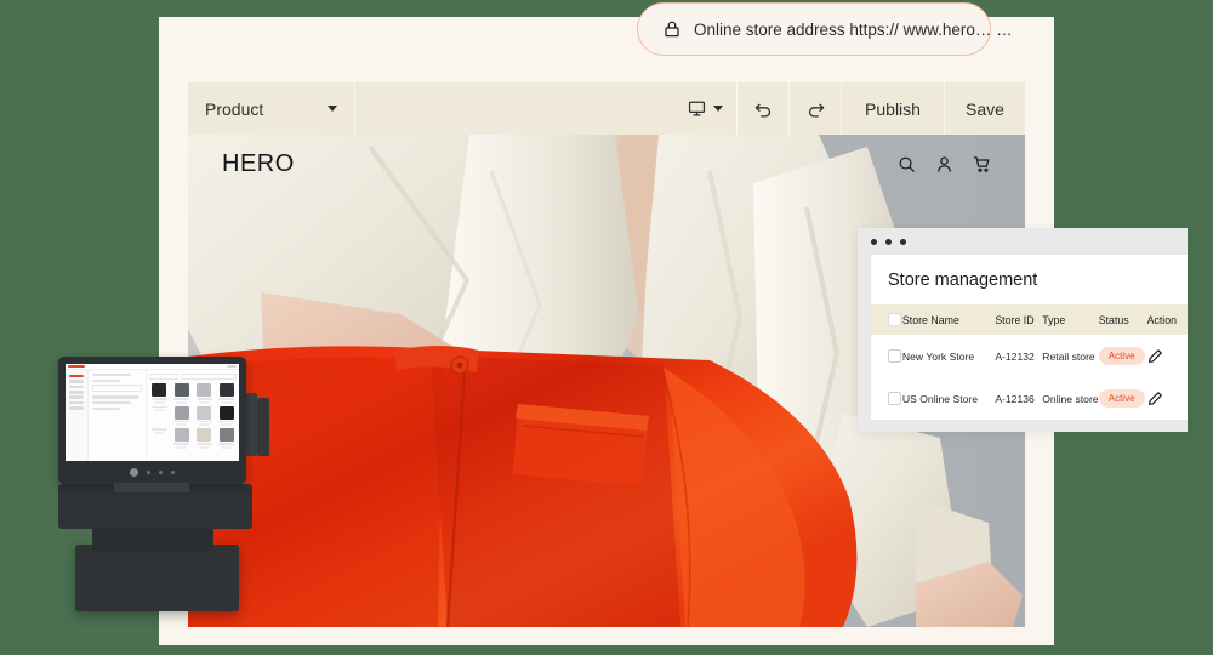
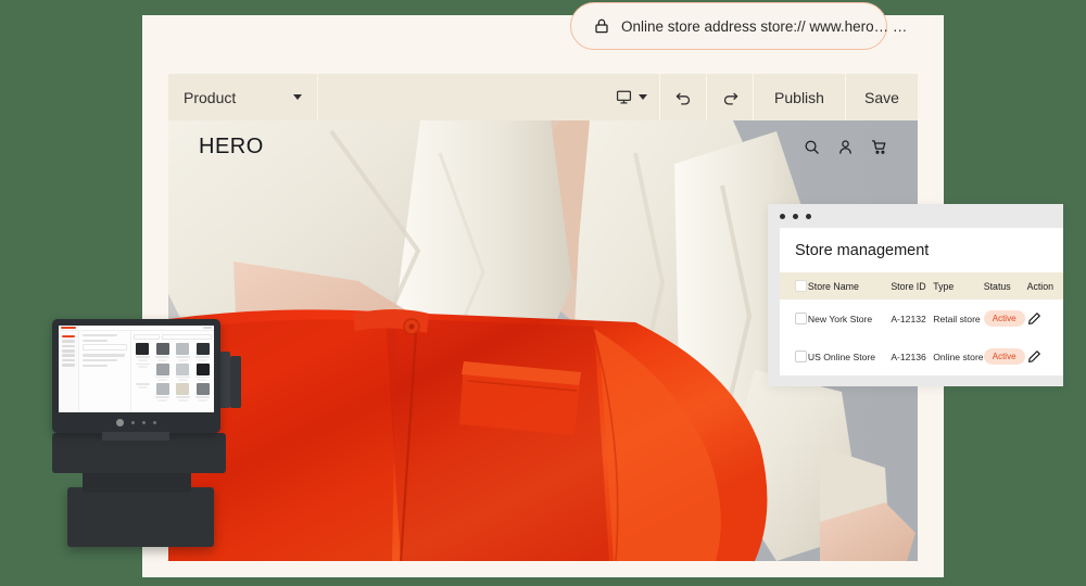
  HERO
  Product
  Publish
  Save
- Online store address https:// www.hero… …
+ Online store address store:// www.hero… …
  Store management
  	Store Name	Store ID	Type	Status	Action
  	New York Store	A-12132	Retail store	Active
  	US Online Store	A-12136	Online store	Active
